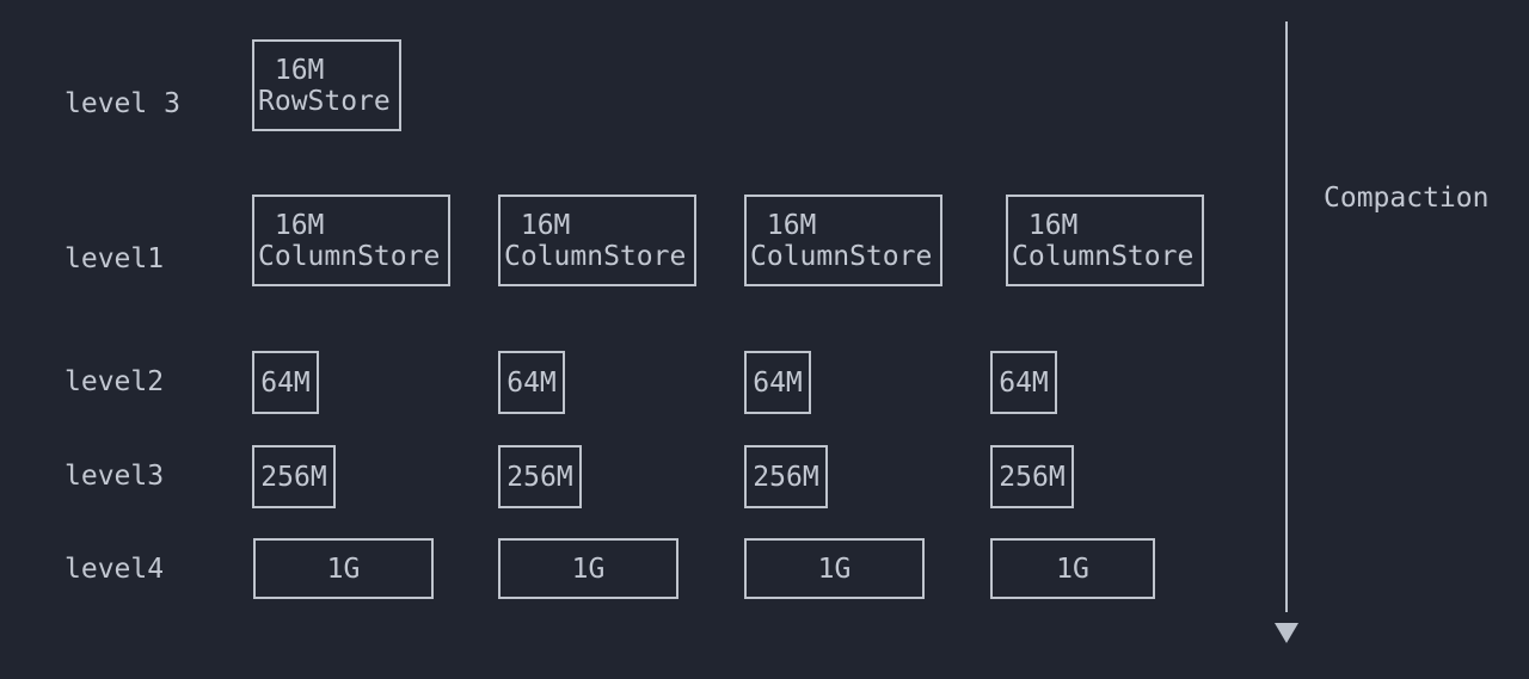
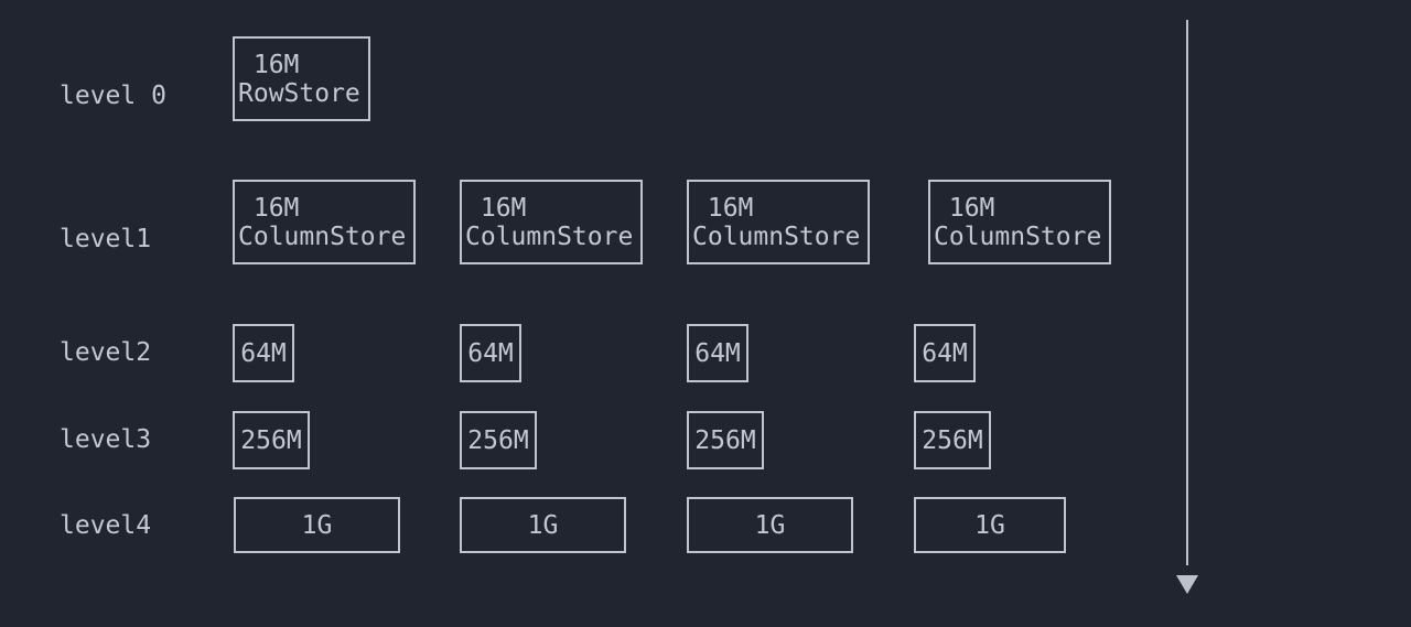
- level 3
+ level 0
  level1
  level2
  level3
  level4
  16M
  RowStore
  16M
  ColumnStore
  16M
  ColumnStore
  16M
  ColumnStore
  16M
  ColumnStore
  64M
  64M
  64M
  64M
  256M
  256M
  256M
  256M
  1G
  1G
  1G
  1G
- Compaction
